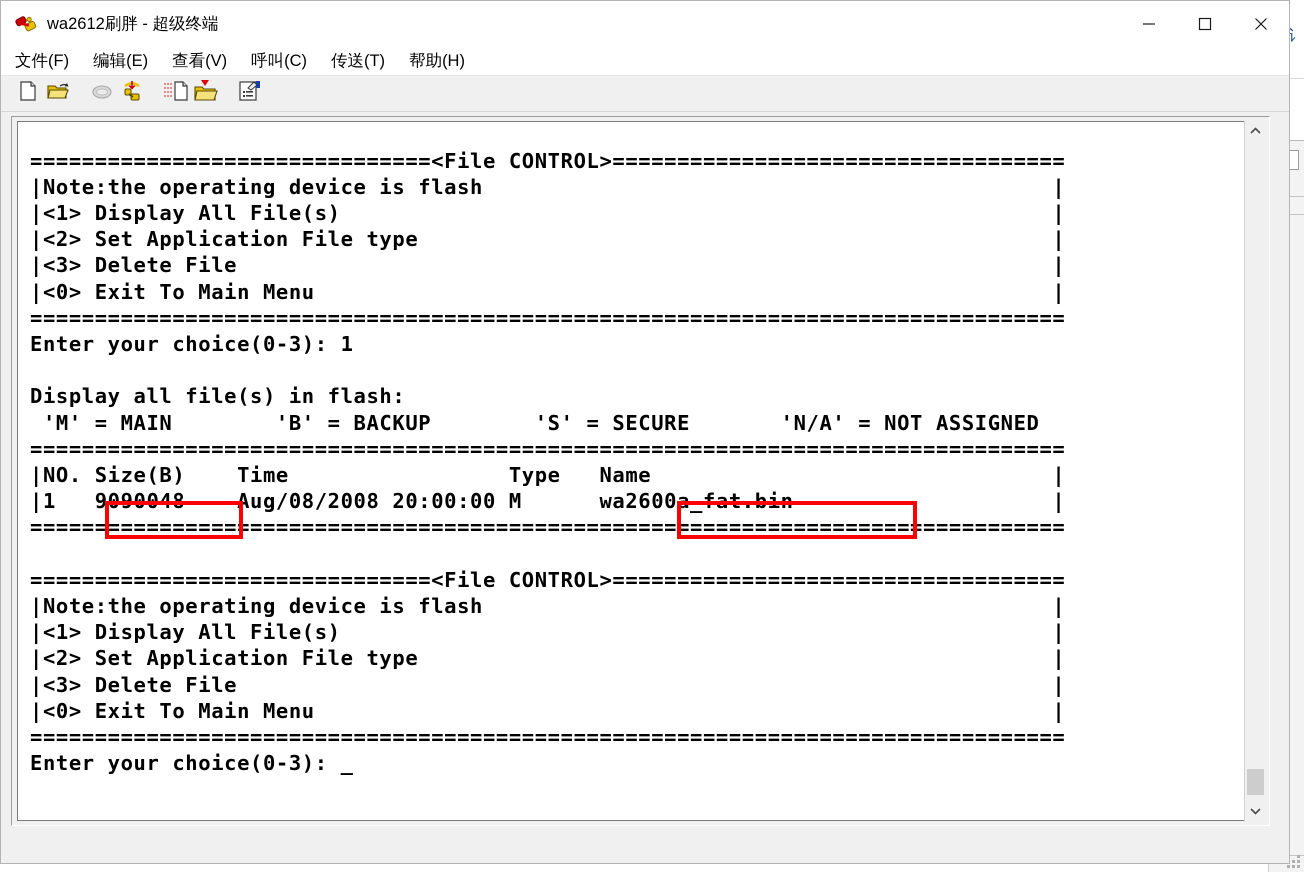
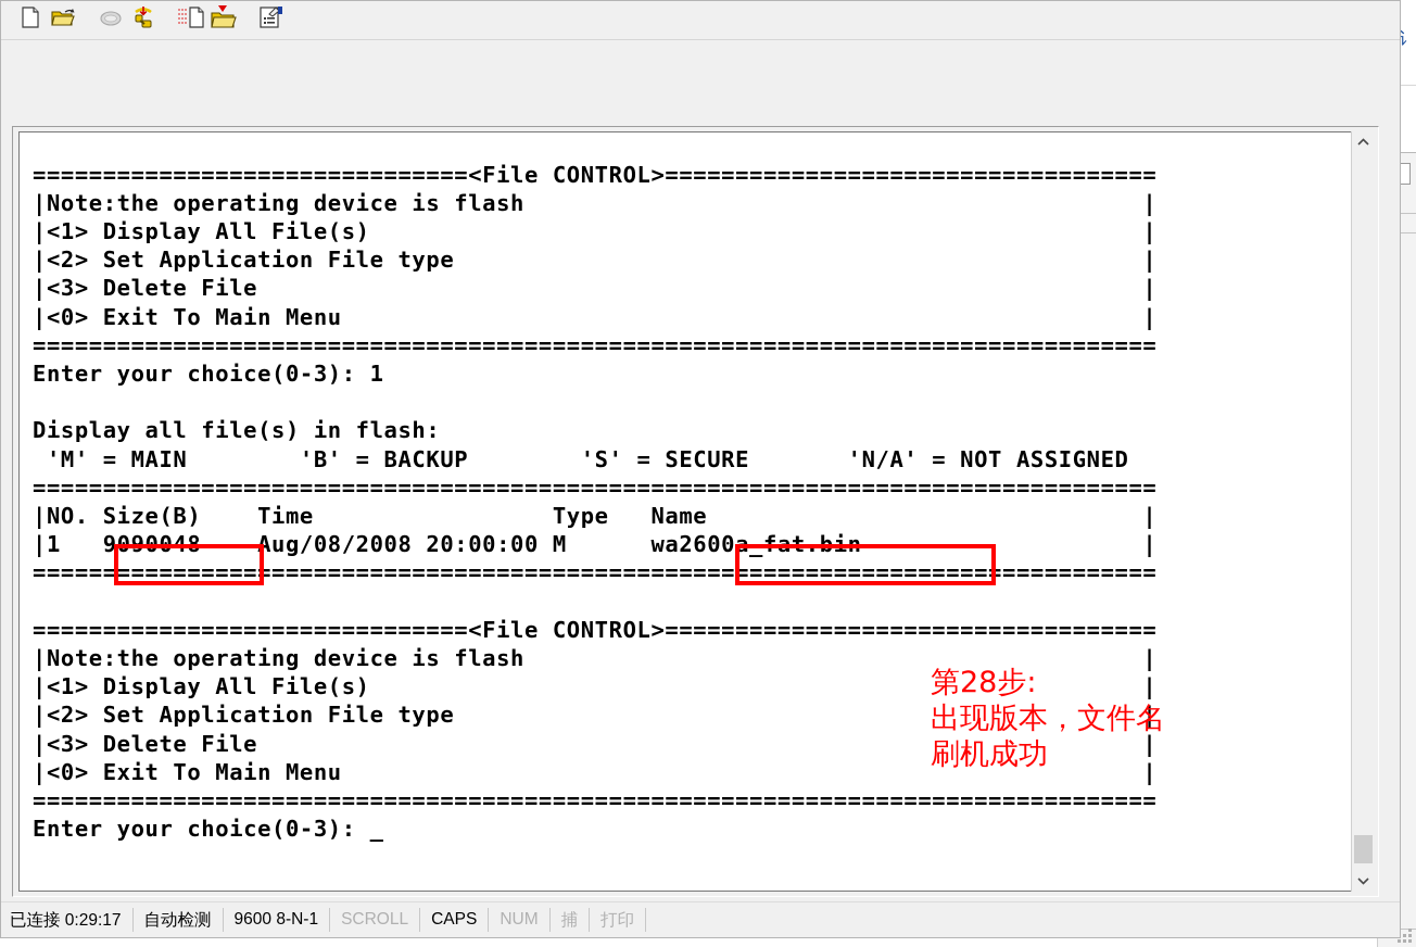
- wa2612刷胖 - 超级终端
- 文件(F)
- 编辑(E)
- 查看(V)
- 呼叫(C)
- 传送(T)
- 帮助(H)
  ===============================<File CONTROL>===================================
  |Note:the operating device is flash |
  |<1> Display All File(s) |
  |<2> Set Application File type |
  |<3> Delete File |
  |<0> Exit To Main Menu |
  ================================================================================
  Enter your choice(0-3): 1
  Display all file(s) in flash:
  'M' = MAIN 'B' = BACKUP 'S' = SECURE 'N/A' = NOT ASSIGNED
  ================================================================================
  |NO. Size(B) Time Type Name |
  |1 9090048 Aug/08/2008 20:00:00 M wa2600a_fat.bin |
  ================================================================================
  ===============================<File CONTROL>===================================
  |Note:the operating device is flash |
  |<1> Display All File(s) |
  |<2> Set Application File type |
  |<3> Delete File |
  |<0> Exit To Main Menu |
  ================================================================================
  Enter your choice(0-3): _
+ 第28步:
+ 出现版本，文件名
+ 刷机成功
+ 已连接 0:29:17
+ 自动检测
+ 9600 8-N-1
+ SCROLL
+ CAPS
+ NUM
+ 捕
+ 打印
